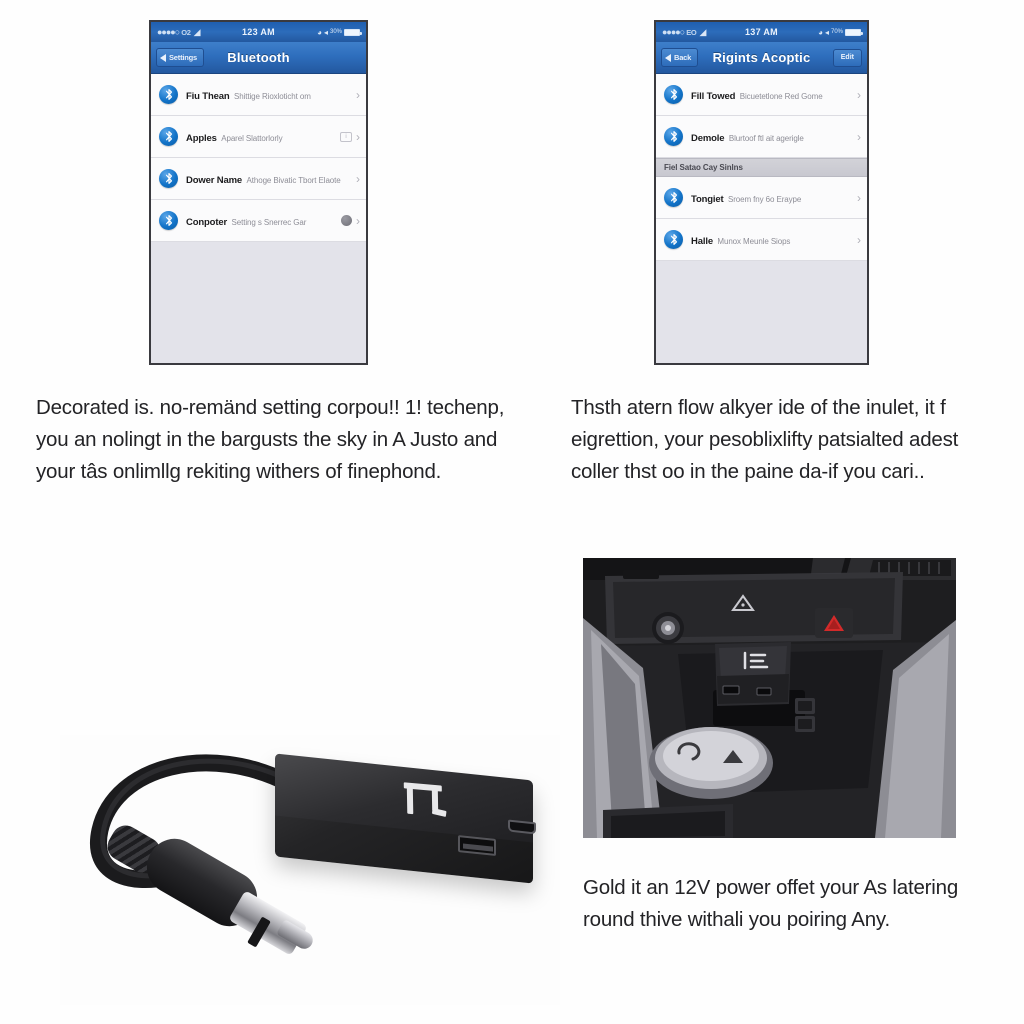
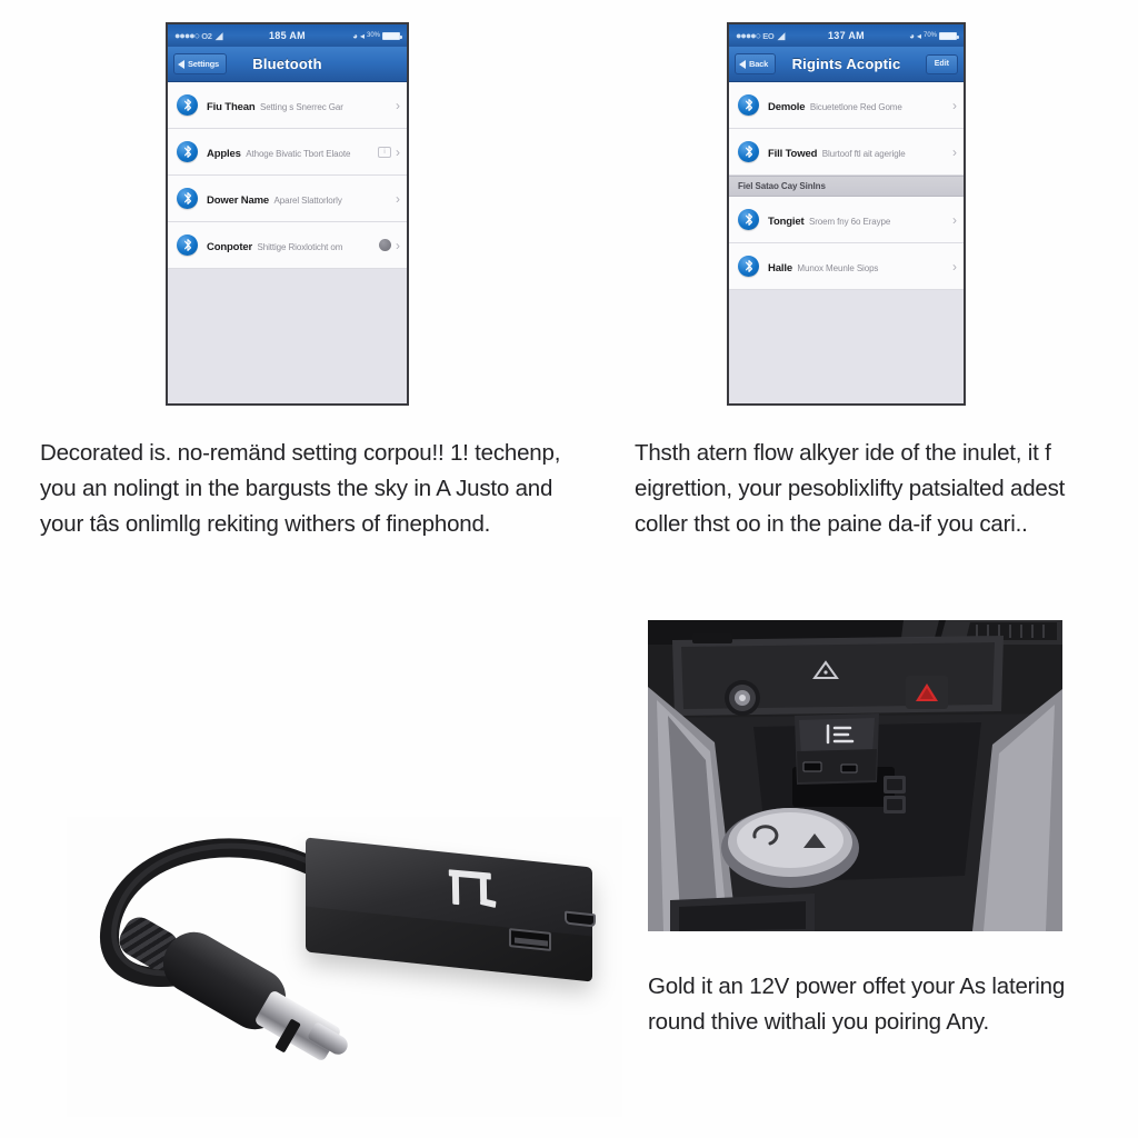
  ●●●●○
  O2
  ◢
- 123 AM
+ 185 AM
  ◕
  ◂
  Settings
  Bluetooth
- Fiu Thean Shittige Rioxloticht om
+ Fiu Thean Setting s Snerrec Gar
  ›
- Apples Aparel Slattorlorly
+ Apples Athoge Bivatic Tbort Elaote
  ›
- Dower Name Athoge Bivatic Tbort Elaote
+ Dower Name Aparel Slattorlorly
  ›
- Conpoter Setting s Snerrec Gar
+ Conpoter Shittige Rioxloticht om
  ›
  ●●●●○
  EO
  ◢
  137 AM
  ◕
  ◂
  Back
  Rigints Acoptic
- Fill Towed Bicuetetlone Red Gome
+ Demole Bicuetetlone Red Gome
  ›
- Demole Blurtoof ftl ait agerigle
+ Fill Towed Blurtoof ftl ait agerigle
  ›
  Fiel Satao Cay Sinlns
  Tongiet Sroem fny 6o Eraype
  ›
  Halle Munox Meunle Siops
  ›
  Decorated is. no-remänd setting corpou!! 1! techenp, you an nolingt in the bargusts the sky in A Justo and your tâs onlimllg rekiting withers of finephond.
  Thsth atern flow alkyer ide of the inulet, it f eigrettion, your pesoblixlifty patsialted adest coller thst oo in the paine da-if you cari..
  Gold it an 12V power offet your As latering round thive withali you poiring Any.
